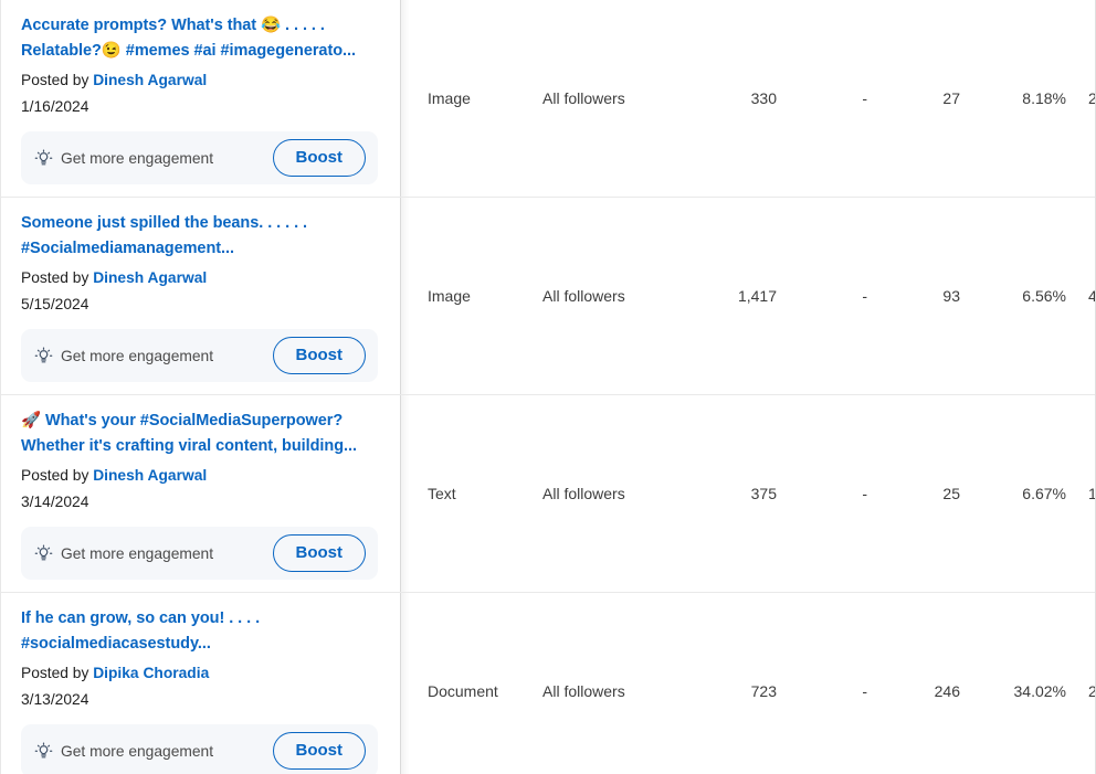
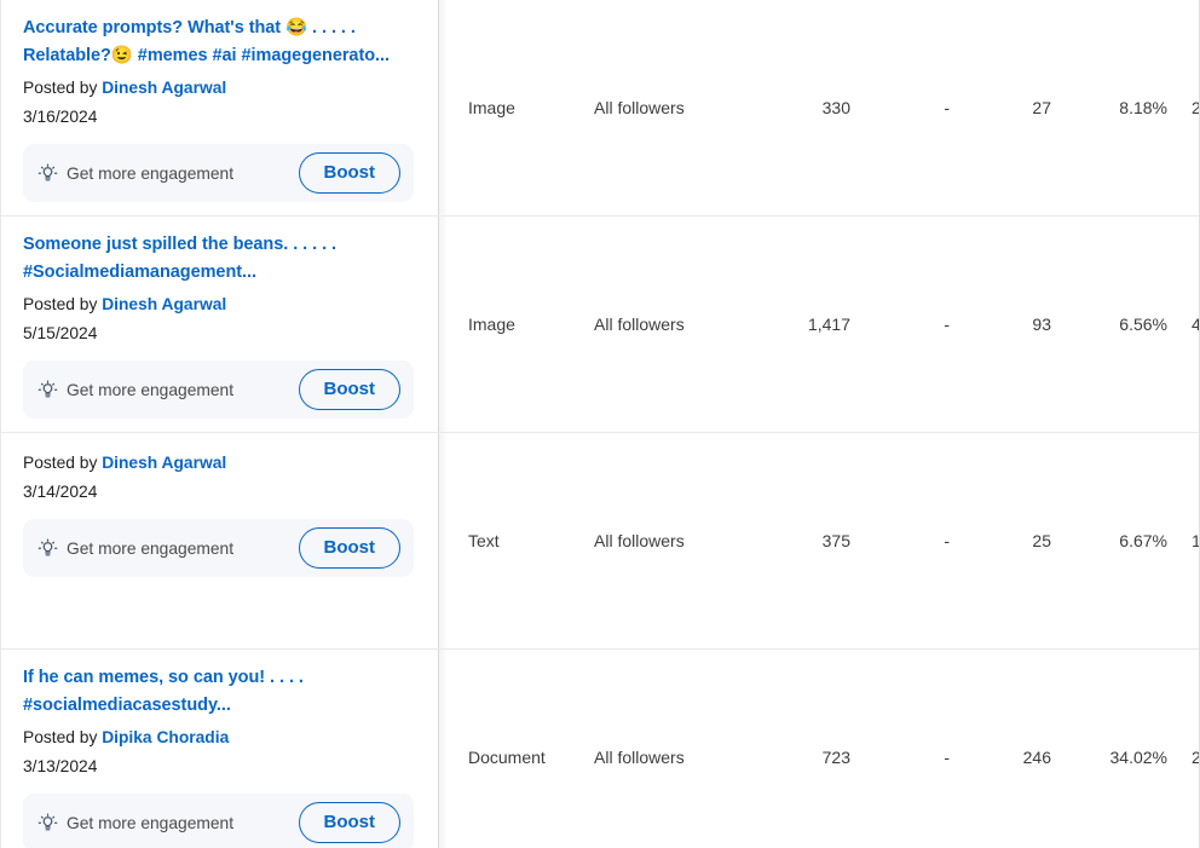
  Accurate prompts? What's that 😂 . . . . .
  Relatable?😉 #memes #ai #imagegenerato...
  Posted by Dinesh Agarwal
- 1/16/2024
+ 3/16/2024
  Get more engagement
  Boost
  Image
  All followers
  330
  -
  27
  8.18%
  Someone just spilled the beans. . . . . .
  #Socialmediamanagement...
  Posted by Dinesh Agarwal
  5/15/2024
  Get more engagement
  Boost
  Image
  All followers
  1,417
  -
  93
  6.56%
- 🚀 What's your #SocialMediaSuperpower?
- Whether it's crafting viral content, building...
  Posted by Dinesh Agarwal
  3/14/2024
  Get more engagement
  Boost
  Text
  All followers
  375
  -
  25
  6.67%
- If he can grow, so can you! . . . .
+ If he can memes, so can you! . . . .
  #socialmediacasestudy...
  Posted by Dipika Choradia
  3/13/2024
  Get more engagement
  Boost
  Document
  All followers
  723
  -
  246
  34.02%
